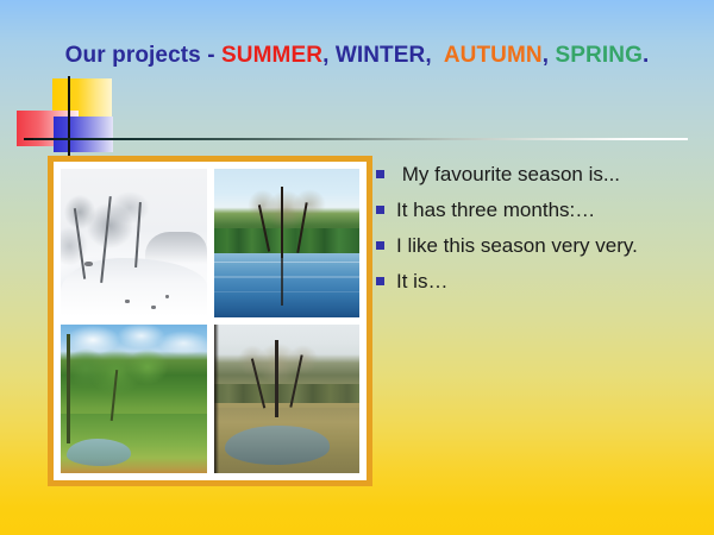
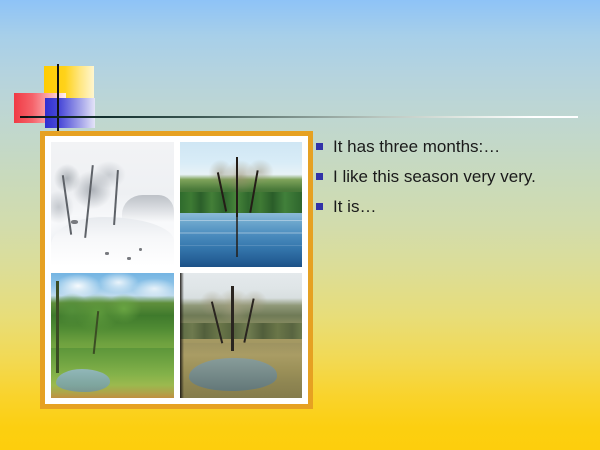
- Our projects - SUMMER, WINTER, AUTUMN, SPRING.
- My favourite season is...
  It has three months:…
  I like this season very very.
  It is…
